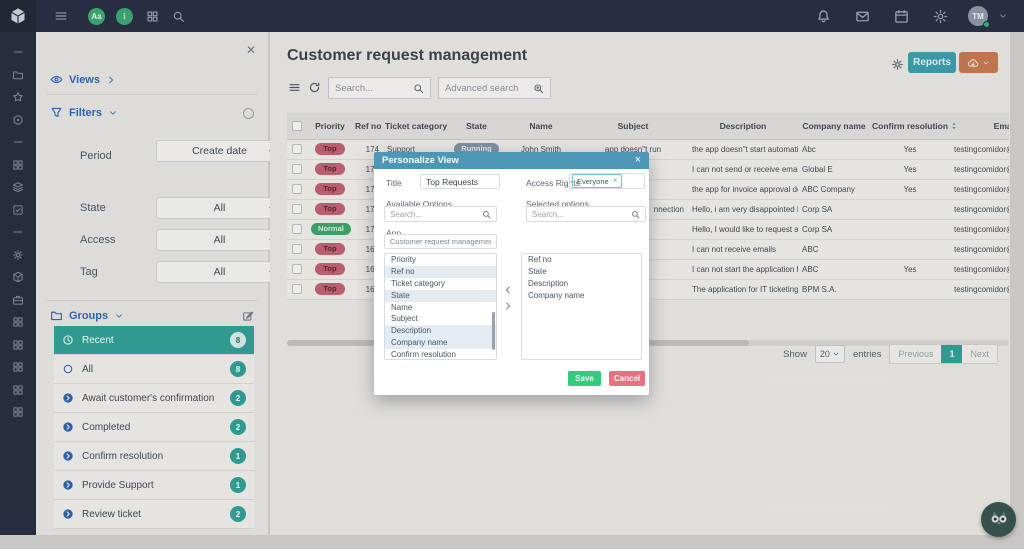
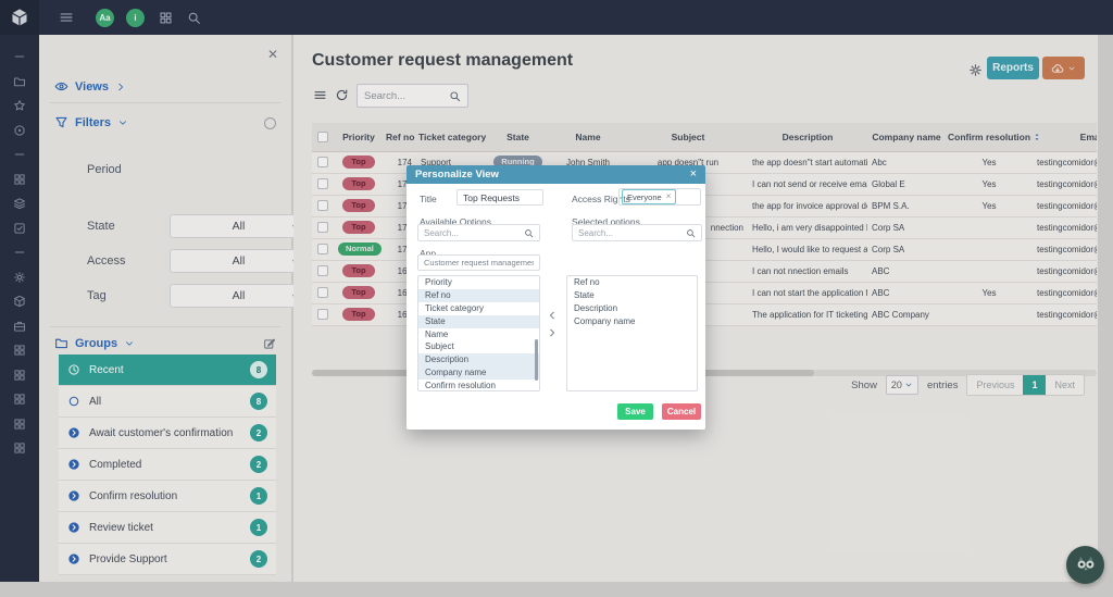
  Aa
  i
- TM
  ✕
  Views
  Filters
  Period
- Create date
  State
  All
  Access
  All
  Tag
  All
  Groups
  Recent
  8
  All
  8
  Await customer's confirmation
  2
  Completed
  2
  Confirm resolution
  1
- Provide Support
+ Review ticket
  1
- Review ticket
+ Provide Support
  2
  Customer request management
  Search...
- Advanced search
  Reports
  	Priority	Ref no	Ticket category	State	Name	Subject	Description	Company name	Confirm resolution	Em
  	Top	174	Support	Running	John Smith	app doesn"t run	the app doesn"t start automati	Abc	Yes	testingcomidor
  	Top	17					I can not send or receive ema	Global E	Yes	testingcomidor
- 	Top	17					the app for invoice approval d	ABC Company	Yes	testingcomidor
+ 	Top	17					the app for invoice approval d	BPM S.A.	Yes	testingcomidor
  	Top	17				nnection	Hello, i am very disappointed	Corp SA		testingcomidor
  	Normal	17					Hello, I would like to request a	Corp SA		testingcomidor
- 	Top	16					I can not receive emails	ABC		testingcomidor
+ 	Top	16					I can not nnection emails	ABC		testingcomidor
  	Top	16					I can not start the application f	ABC	Yes	testingcomidor
- 	Top	16					The application for IT ticketing	BPM S.A.		testingcomidor
+ 	Top	16					The application for IT ticketing	ABC Company		testingcomidor
  Show
  20
  entries
  Previous
  1
  Next
  Personalize View
  ×
  Title
  Top Requests
  Access Rights
  Everyone
  ×
  Available Options
  Search...
  Selected options
  Search...
  App
  Customer request manageme
  Priority
  Ref no
  Ticket category
  State
  Name
  Subject
  Description
  Company name
  Confirm resolution
  Ref no
  State
  Description
  Company name
  Save
  Cancel
